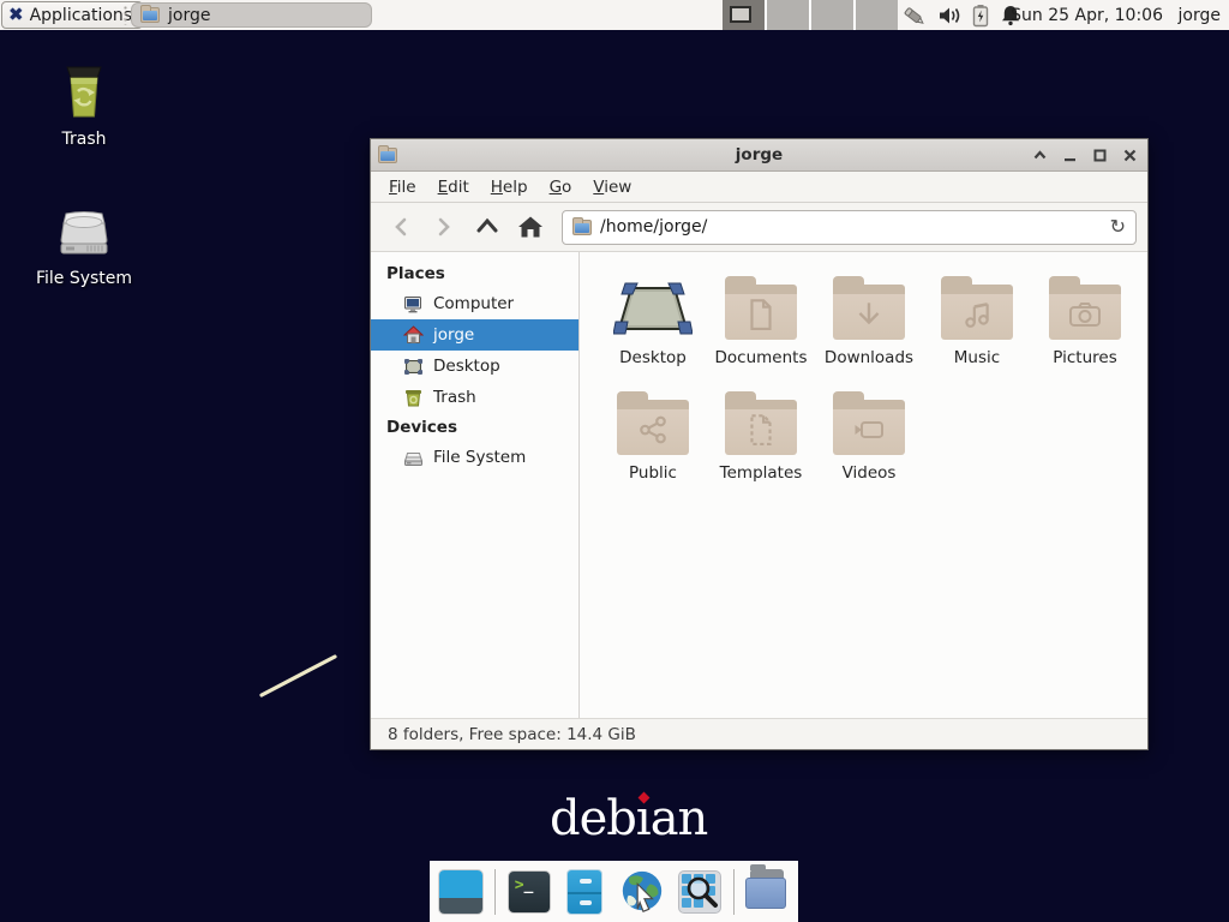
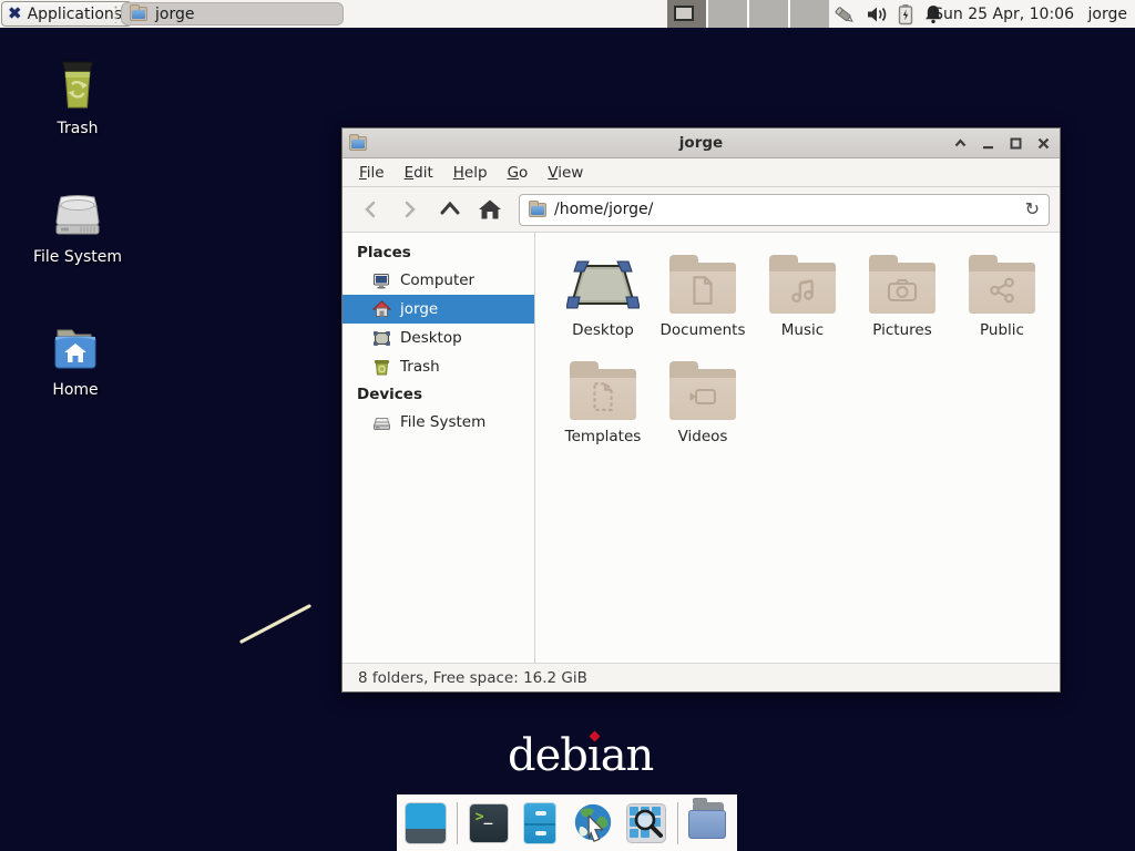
  ✖
  Application
  jorge
  Sun 25 Apr, 10:06
  jorge
  Trash
  File System
+ Home
  jorge
  File
  Edit
  Help
  Go
  View
  /home/jorge/
  ↻
  Places
  Computer
  jorge
  Desktop
  Trash
  Devices
  File System
  Desktop
  Documents
- Downloads
  Music
  Pictures
  Public
  Templates
  Videos
- 8 folders, Free space: 14.4 GiB
+ 8 folders, Free space: 16.2 GiB
  debıan
  >
  _
